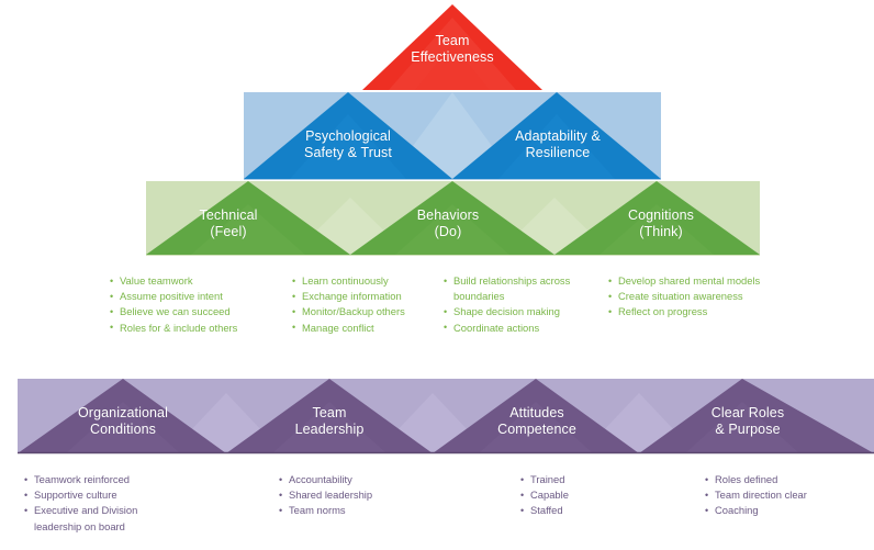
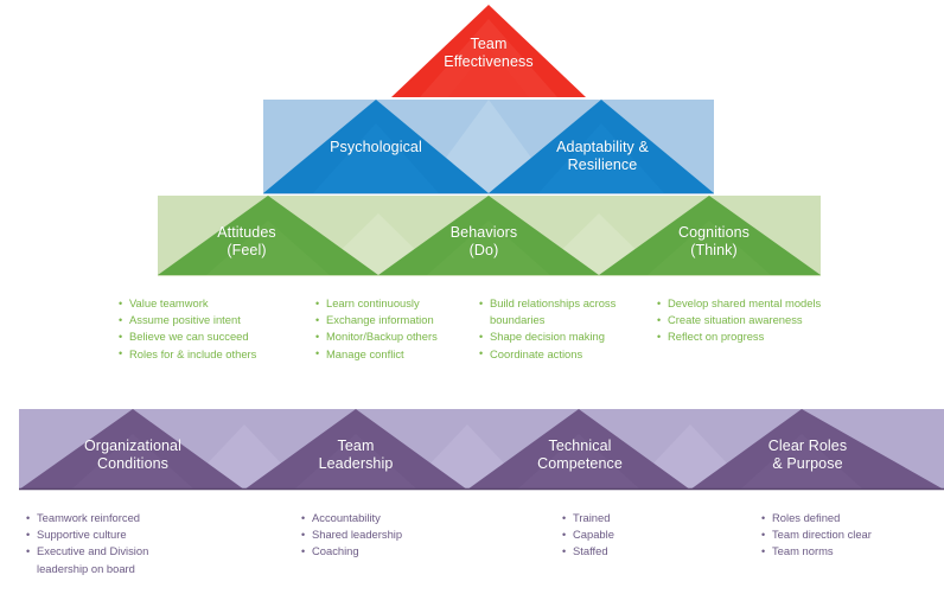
  Team
  Effectiveness
  Psychological
- Safety & Trust
  Adaptability &
  Resilience
- Technical
+ Attitudes
  (Feel)
  Behaviors
  (Do)
  Cognitions
  (Think)
  Organizational
  Conditions
  Team
  Leadership
- Attitudes
+ Technical
  Competence
  Clear Roles
  & Purpose
  Value teamwork
  Assume positive intent
  Believe we can succeed
  Roles for & include others
  Learn continuously
  Exchange information
  Monitor/Backup others
  Manage conflict
  Build relationships across
  boundaries
  Shape decision making
  Coordinate actions
  Develop shared mental models
  Create situation awareness
  Reflect on progress
  Teamwork reinforced
  Supportive culture
  Executive and Division
  leadership on board
  Accountability
  Shared leadership
- Team norms
+ Coaching
  Trained
  Capable
  Staffed
  Roles defined
  Team direction clear
- Coaching
+ Team norms
